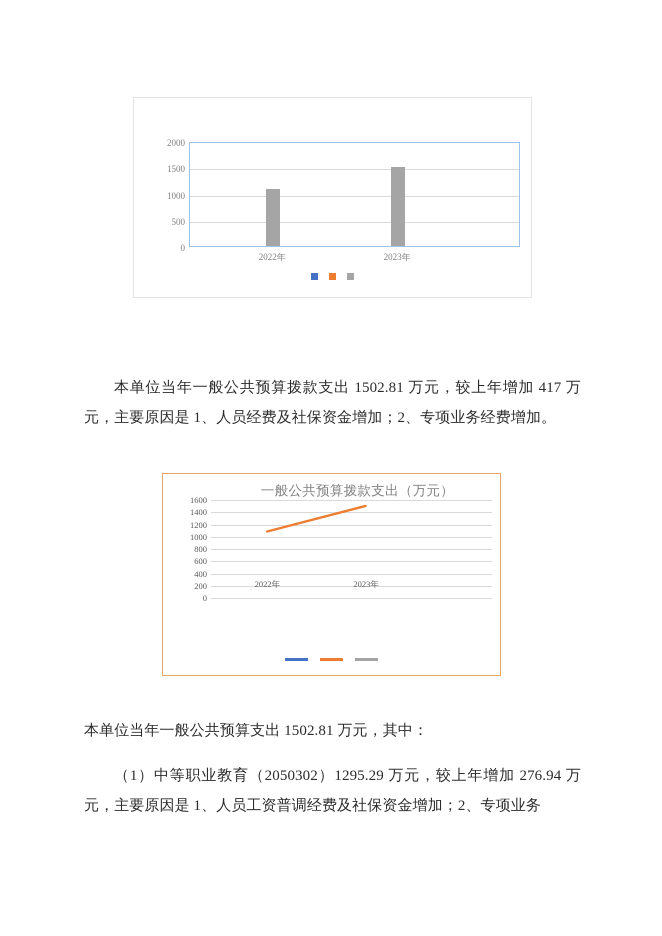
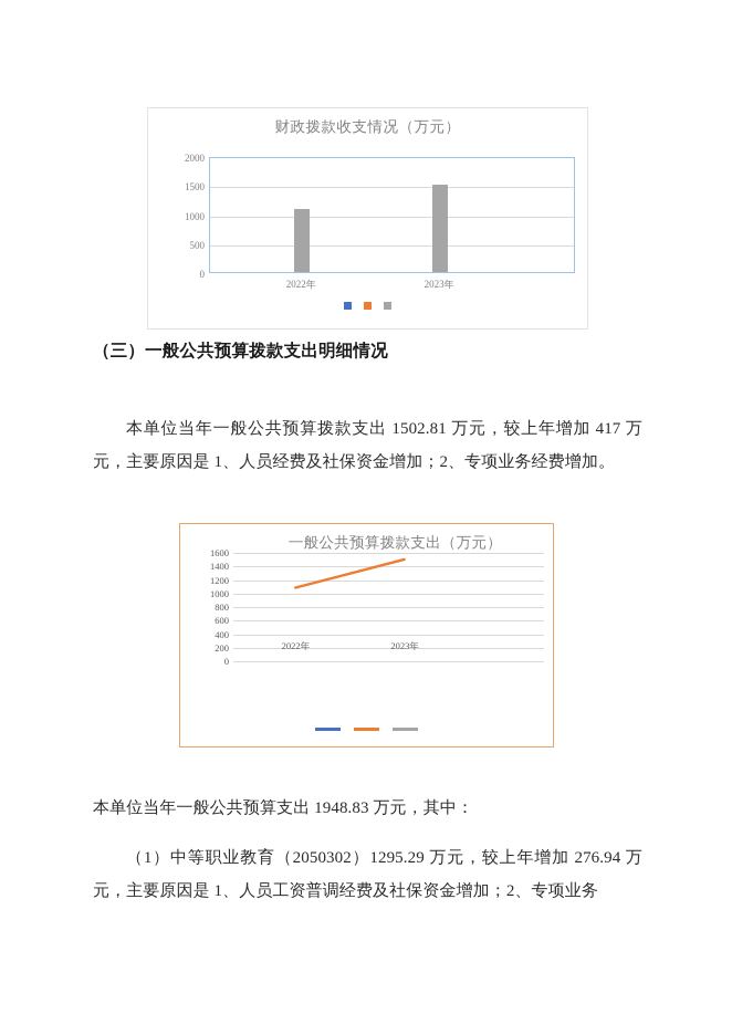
+ 财政拨款收支情况（万元）
  0
  500
  1000
  1500
  2000
  2022年
  2023年
  一般公共预算拨款支出（万元）
  0
  200
  400
  600
  800
  1000
  1200
  1400
  1600
  2022年
  2023年
+ （三）一般公共预算拨款支出明细情况
  本单位当年一般公共预算拨款支出 1502.81 万元，较上年增加 417 万元，主要原因是 1、人员经费及社保资金增加；2、专项业务经费增加。
- 本单位当年一般公共预算支出 1502.81 万元，其中：
+ 本单位当年一般公共预算支出 1948.83 万元，其中：
  （1）中等职业教育（2050302）1295.29 万元，较上年增加 276.94 万元，主要原因是 1、人员工资普调经费及社保资金增加；2、专项业务
